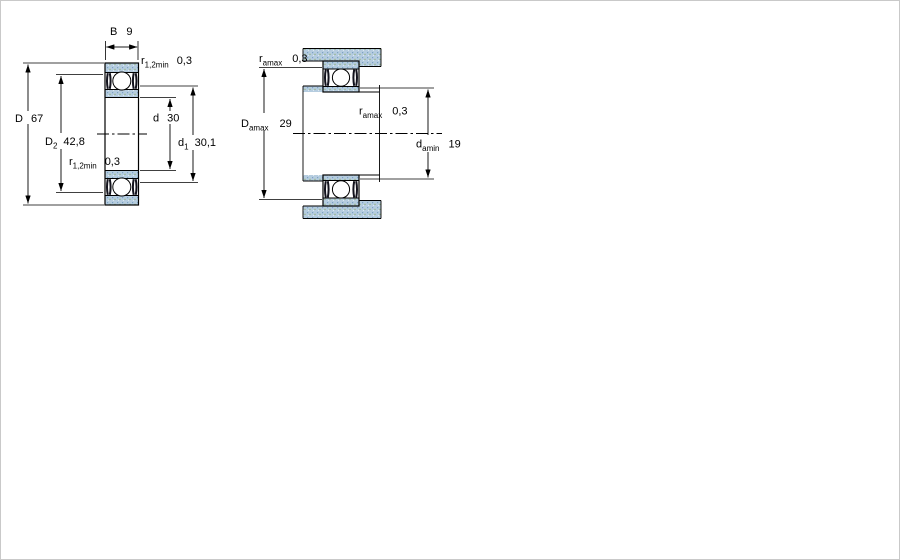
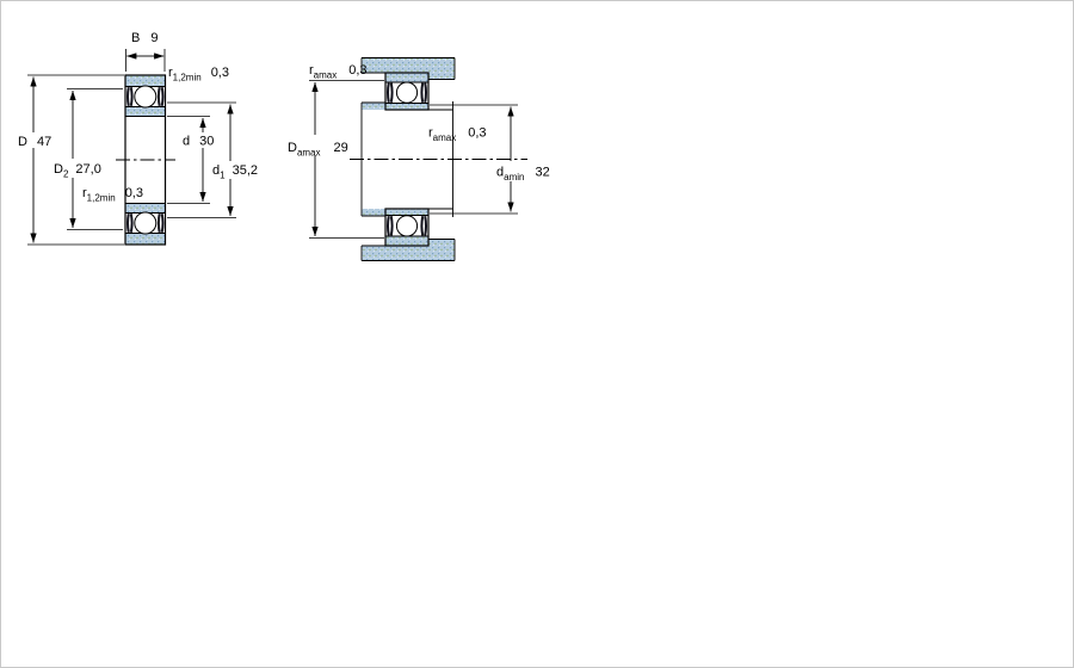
  B 9
  r1,2min 0,3
- D 67
+ D 47
- D2 42,8
+ D2 27,0
  r1,2min 0,3
  d 30
- d1 30,1
+ d1 35,2
  ramax 0,3
  Damax 29
  ramax 0,3
- damin 19
+ damin 32
